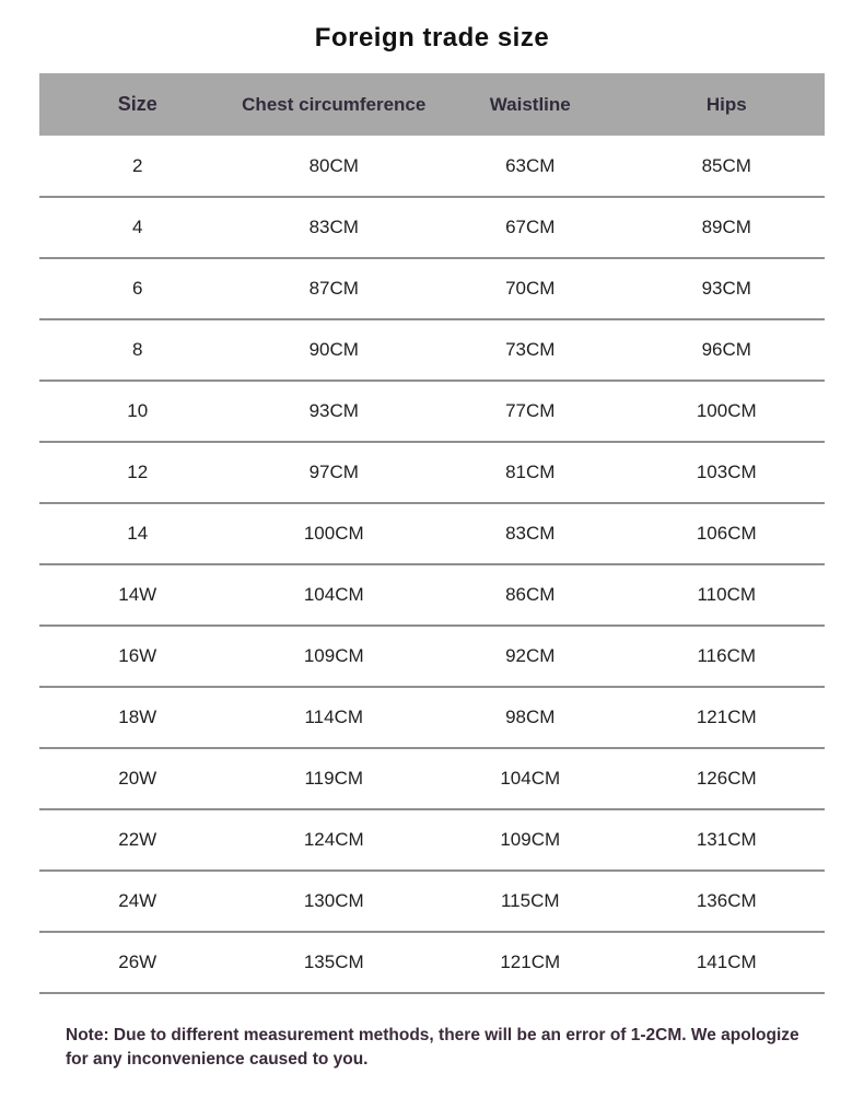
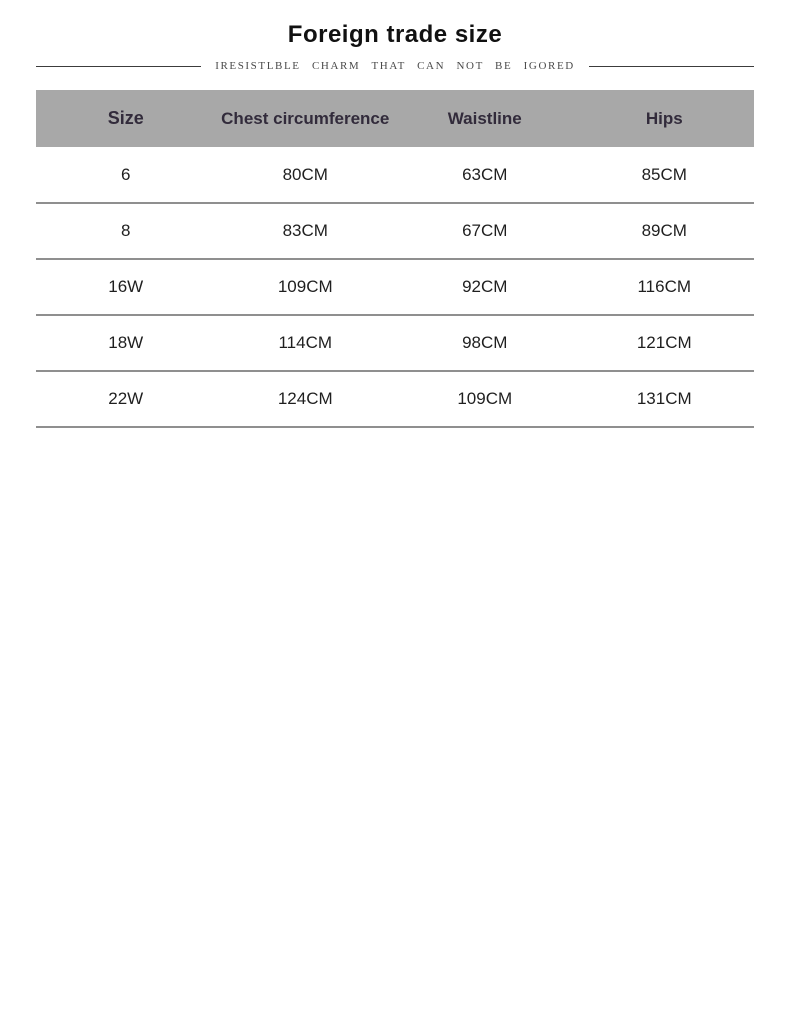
  Foreign trade size
+ IRESISTLBLE CHARM THAT CAN NOT BE IGORED
  Size	Chest circumference	Waistline	Hips
- 2	80CM	63CM	85CM
+ 6	80CM	63CM	85CM
- 4	83CM	67CM	89CM
+ 8	83CM	67CM	89CM
- 6	87CM	70CM	93CM
- 8	90CM	73CM	96CM
- 10	93CM	77CM	100CM
- 12	97CM	81CM	103CM
- 14	100CM	83CM	106CM
- 14W	104CM	86CM	110CM
  16W	109CM	92CM	116CM
  18W	114CM	98CM	121CM
- 20W	119CM	104CM	126CM
  22W	124CM	109CM	131CM
- 24W	130CM	115CM	136CM
- 26W	135CM	121CM	141CM
- Note: Due to different measurement methods, there will be an error of 1-2CM. We apologize for any inconvenience caused to you.
